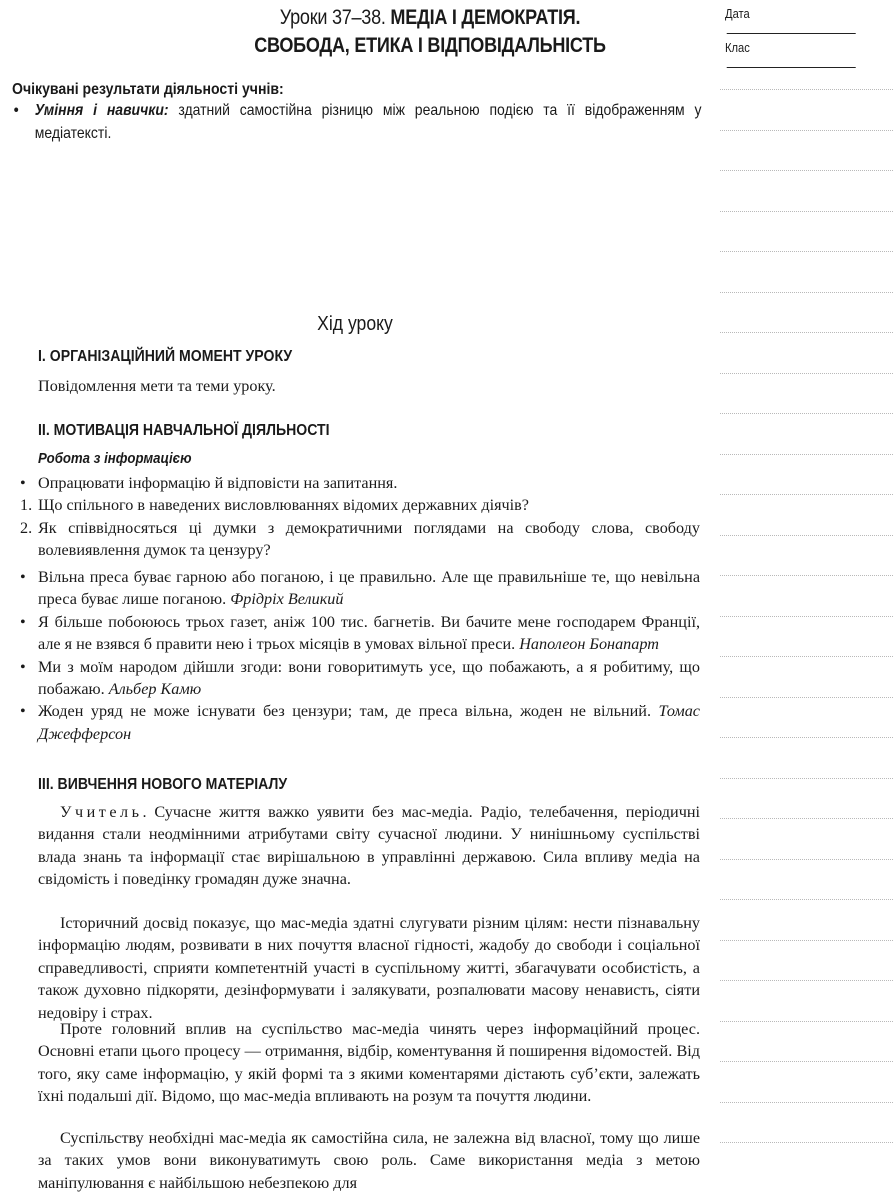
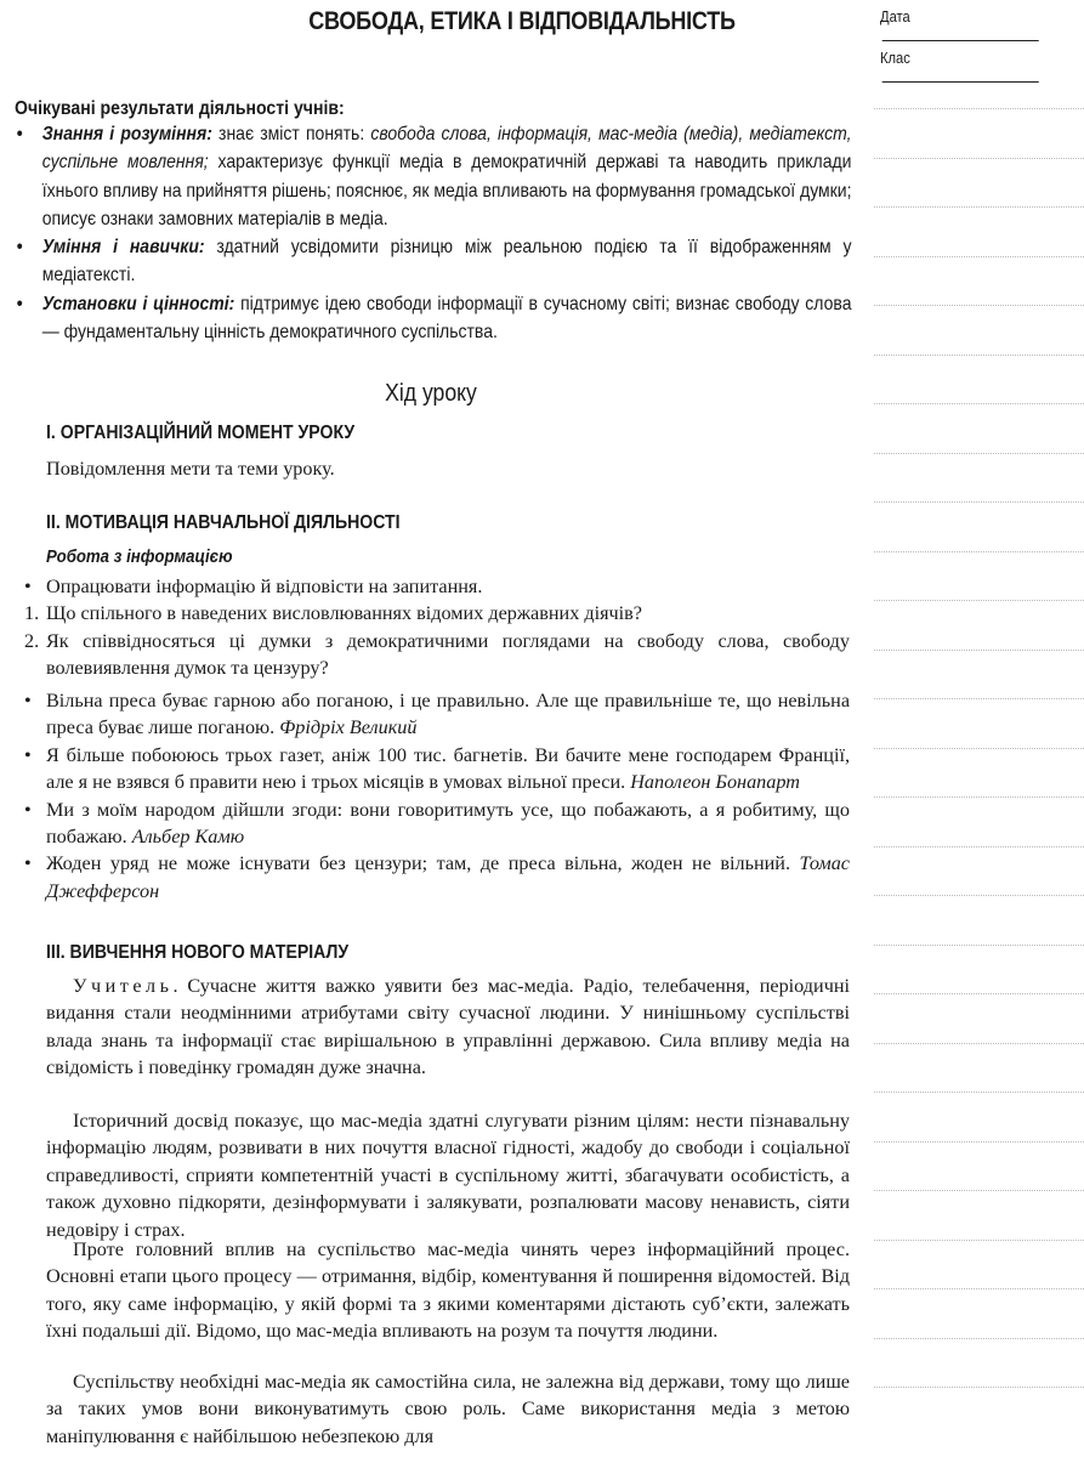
- Уроки 37–38. МЕДІА І ДЕМОКРАТІЯ.
  СВОБОДА, ЕТИКА І ВІДПОВІДАЛЬНІСТЬ
  Дата
  Клас
  Очікувані результати діяльності учнів:
+ Знання і розуміння: знає зміст понять: свобода слова, інформація, мас-медіа (медіа), медіатекст, суспільне мовлення; характеризує функції медіа в демократичній державі та наводить приклади їхнього впливу на прийняття рішень; пояснює, як медіа впливають на формування громадської думки; описує ознаки замовних матеріалів в медіа.
- Уміння і навички: здатний самостійна різницю між реальною подією та її відображенням у медіатексті.
+ Уміння і навички: здатний усвідомити різницю між реальною подією та її відображенням у медіатексті.
+ Установки і цінності: підтримує ідею свободи інформації в сучасному світі; визнає свободу слова — фундаментальну цінність демократичного суспільства.
  Хід уроку
  I. ОРГАНІЗАЦІЙНИЙ МОМЕНТ УРОКУ
  Повідомлення мети та теми уроку.
  II. МОТИВАЦІЯ НАВЧАЛЬНОЇ ДІЯЛЬНОСТІ
  Робота з інформацією
  •
  Опрацювати інформацію й відповісти на запитання.
  1.
  Що спільного в наведених висловлюваннях відомих державних діячів?
  2.
  Як співвідносяться ці думки з демократичними поглядами на свободу слова, свободу волевиявлення думок та цензуру?
  •
  Вільна преса буває гарною або поганою, і це правильно. Але ще правильніше те, що невільна преса буває лише поганою. Фрідріх Великий
  •
  Я більше побоююсь трьох газет, аніж 100 тис. багнетів. Ви бачите мене господарем Франції, але я не взявся б правити нею і трьох місяців в умовах вільної преси. Наполеон Бонапарт
  •
  Ми з моїм народом дійшли згоди: вони говоритимуть усе, що побажають, а я робитиму, що побажаю. Альбер Камю
  •
  Жоден уряд не може існувати без цензури; там, де преса вільна, жоден не вільний. Томас Джефферсон
  III. ВИВЧЕННЯ НОВОГО МАТЕРІАЛУ
  Учитель. Сучасне життя важко уявити без мас-медіа. Радіо, телебачення, періодичні видання стали неодмінними атрибутами світу сучасної людини. У нинішньому суспільстві влада знань та інформації стає вирішальною в управлінні державою. Сила впливу медіа на свідомість і поведінку громадян дуже значна.
  Історичний досвід показує, що мас-медіа здатні слугувати різним цілям: нести пізнавальну інформацію людям, розвивати в них почуття власної гідності, жадобу до свободи і соціальної справедливості, сприяти компетентній участі в суспільному житті, збагачувати особистість, а також духовно підкоряти, дезінформувати і залякувати, розпалювати масову ненависть, сіяти недовіру і страх.
  Проте головний вплив на суспільство мас-медіа чинять через інформаційний процес. Основні етапи цього процесу — отримання, відбір, коментування й поширення відомостей. Від того, яку саме інформацію, у якій формі та з якими коментарями дістають суб’єкти, залежать їхні подальші дії. Відомо, що мас-медіа впливають на розум та почуття людини.
- Суспільству необхідні мас-медіа як самостійна сила, не залежна від власної, тому що лише за таких умов вони виконуватимуть свою роль. Саме використання медіа з метою маніпулювання є найбільшою небезпекою для
+ Суспільству необхідні мас-медіа як самостійна сила, не залежна від держави, тому що лише за таких умов вони виконуватимуть свою роль. Саме використання медіа з метою маніпулювання є найбільшою небезпекою для
